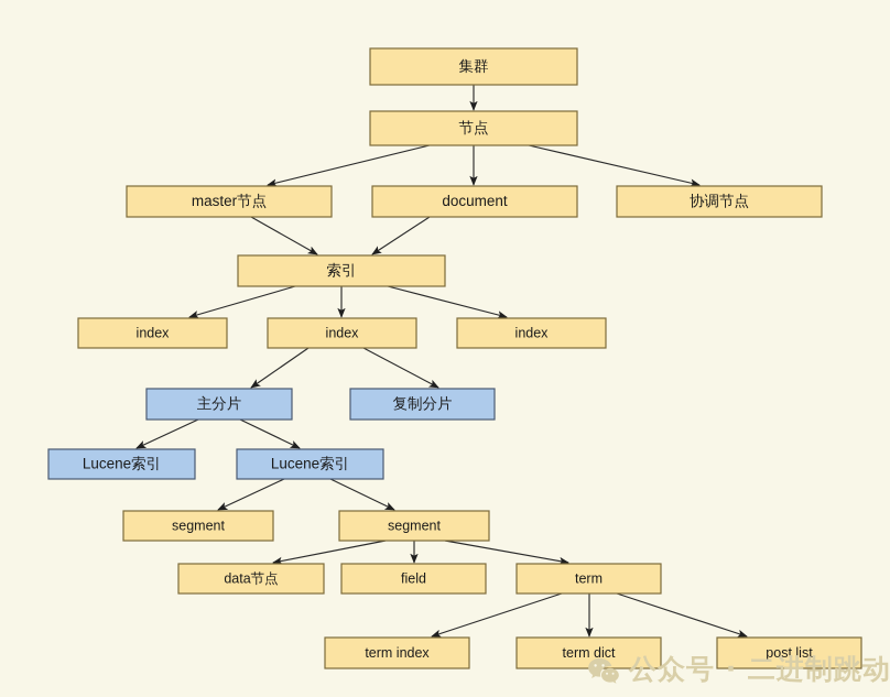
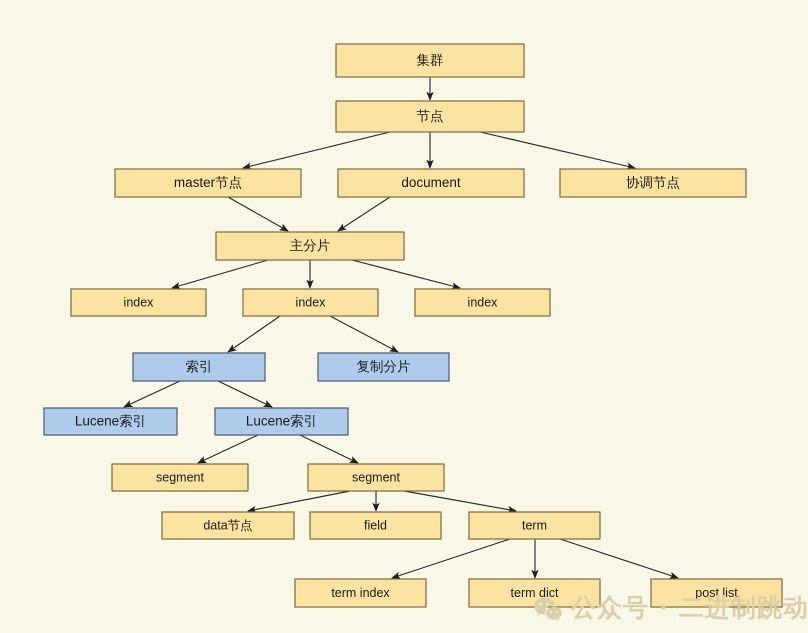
  集群
  节点
  master节点
  document
  协调节点
- 索引
+ 主分片
  index
  index
  index
- 主分片
+ 索引
  复制分片
  Lucene索引
  Lucene索引
  segment
  segment
  data节点
  field
  term
  term index
  term dict
  post list
  公众号 · 二进制跳动
